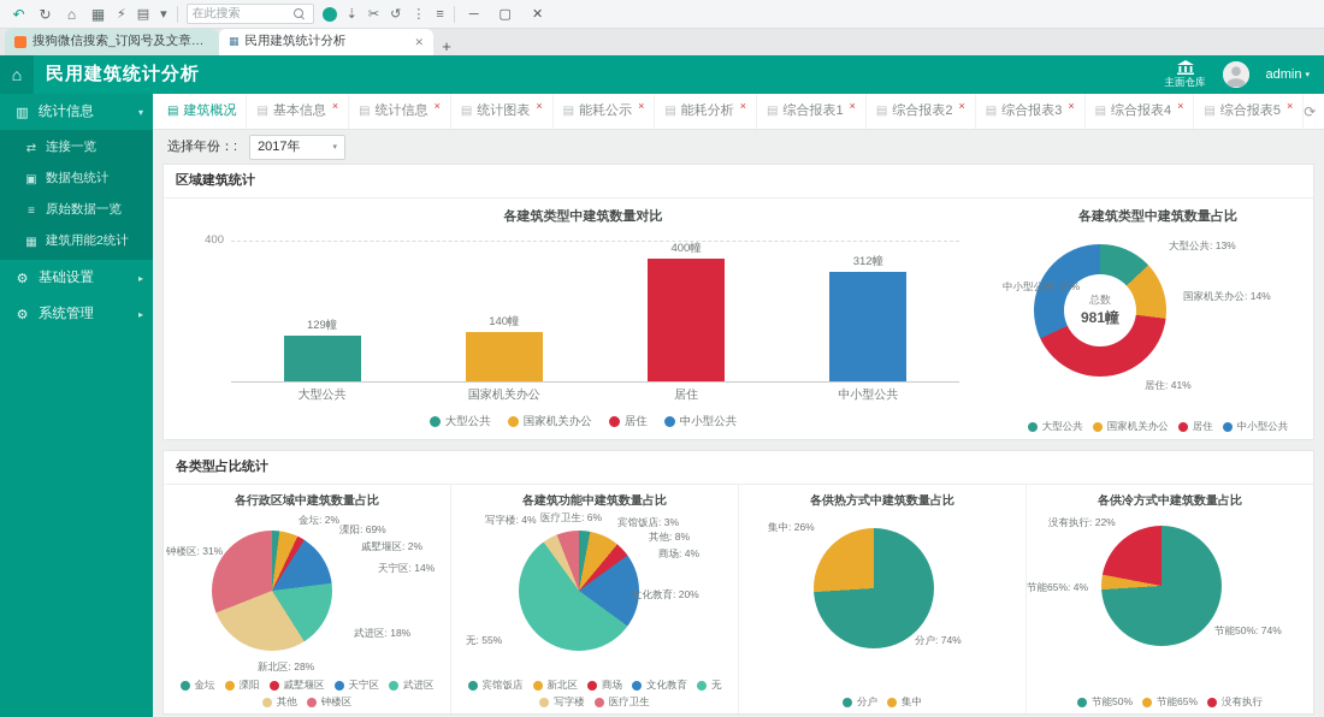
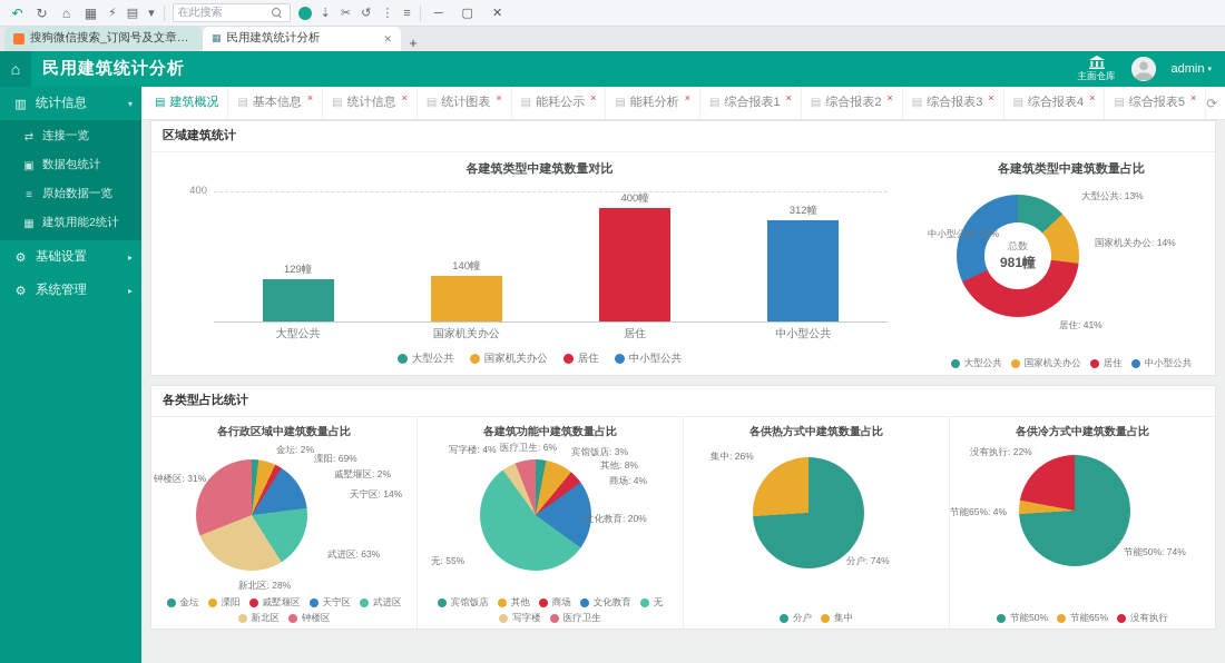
  ↶
  ↻
  ⌂
  ▦
  ⚡
  ▤
  ▾
  在此搜索
  ⇣
  ✂
  ↺
  ⋮
  ≡
  ─
  ▢
  ✕
  搜狗微信搜索_订阅号及文章内
  ▦
  民用建筑统计分析
  ✕
  +
  ⌂
  民用建筑统计分析
  主面仓库
  admin
  ▥
  统计信息
  ▾
  ⇄
  连接一览
  ▣
  数据包统计
  ≡
  原始数据一览
  ▦
  建筑用能2统计
  ⚙
  基础设置
  ▸
  ⚙
  系统管理
  ▸
  ▤
  建筑概况
  ▤
  基本信息
  ×
  ▤
  统计信息
  ×
  ▤
  统计图表
  ×
  ▤
  能耗公示
  ×
  ▤
  能耗分析
  ×
  ▤
  综合报表1
  ×
  ▤
  综合报表2
  ×
  ▤
  综合报表3
  ×
  ▤
  综合报表4
  ×
  ▤
  综合报表5
  ×
  ⟳
- 选择年份：:
- 2017年
  区域建筑统计
  各建筑类型中建筑数量对比
  400
  129幢
  140幢
  400幢
  312幢
  大型公共
  国家机关办公
  居住
  中小型公共
  大型公共
  国家机关办公
  居住
  中小型公共
  各建筑类型中建筑数量占比
  总数
  981幢
  大型公共: 13%
  国家机关办公: 14%
  居住: 41%
  中小型公共: 32%
  大型公共
  国家机关办公
  居住
  中小型公共
  各类型占比统计
  各行政区域中建筑数量占比
  金坛: 2%
  溧阳: 69%
  戚墅堰区: 2%
  天宁区: 14%
- 武进区: 18%
+ 武进区: 63%
  新北区: 28%
  钟楼区: 31%
  金坛
  溧阳
  戚墅堰区
  天宁区
  武进区
- 其他
+ 新北区
  钟楼区
  各建筑功能中建筑数量占比
  写字楼: 4%
  医疗卫生: 6%
  宾馆饭店: 3%
  其他: 8%
  商场: 4%
  文化教育: 20%
  无: 55%
  宾馆饭店
- 新北区
+ 其他
  商场
  文化教育
  无
  写字楼
  医疗卫生
  各供热方式中建筑数量占比
  集中: 26%
  分户: 74%
  分户
  集中
  各供冷方式中建筑数量占比
  没有执行: 22%
  节能65%: 4%
  节能50%: 74%
  节能50%
  节能65%
  没有执行
